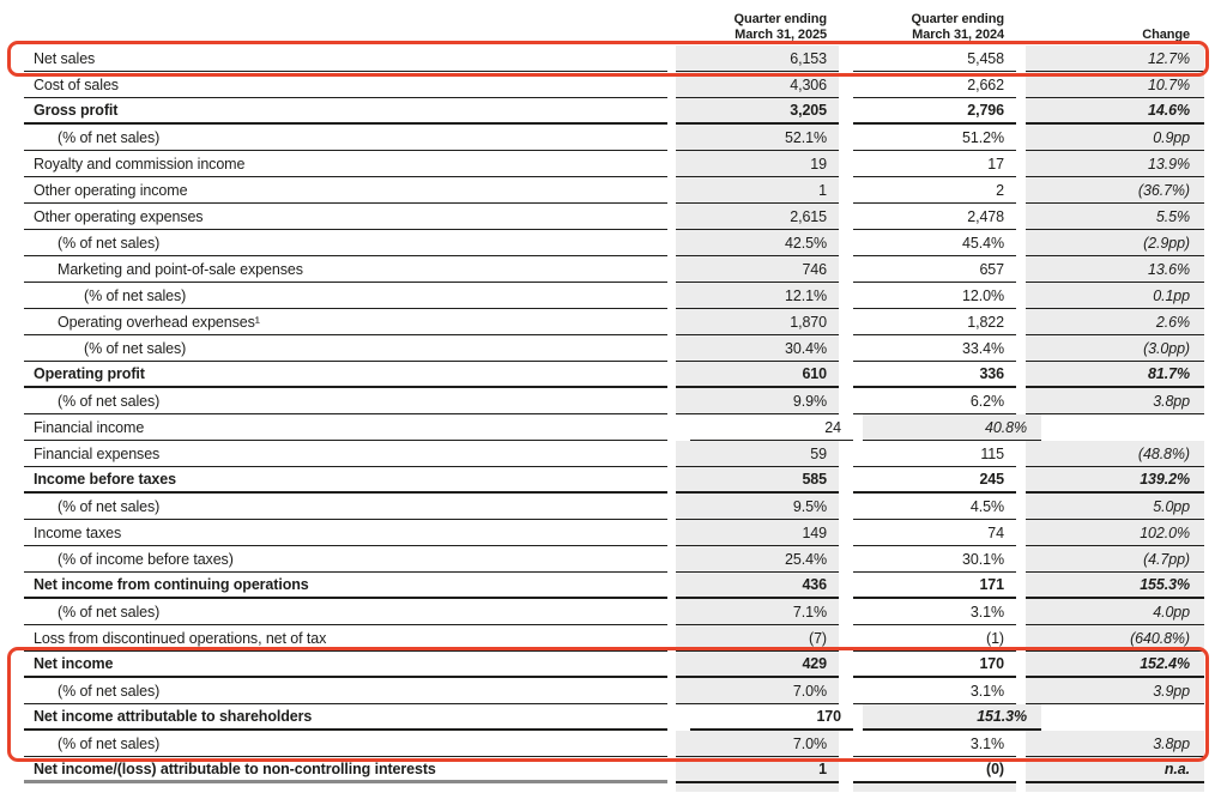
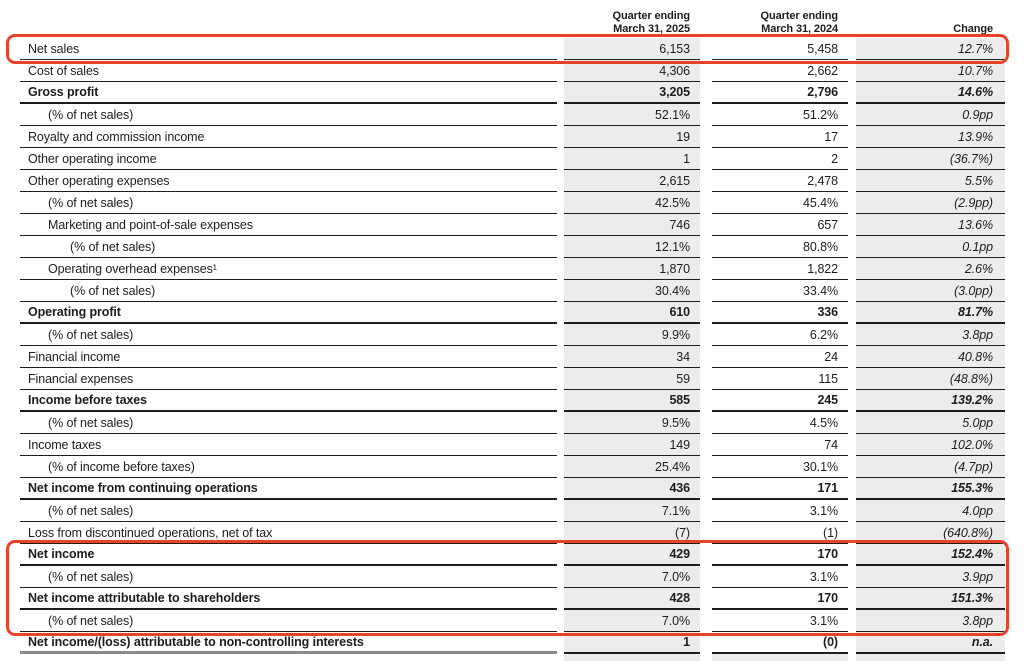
  Quarter ending
  March 31, 2025
  Quarter ending
  March 31, 2024
  Change
  Net sales
  6,153
  5,458
  12.7%
  Cost of sales
  4,306
  2,662
  10.7%
  Gross profit
  3,205
  2,796
  14.6%
  (% of net sales)
  52.1%
  51.2%
  0.9pp
  Royalty and commission income
  19
  17
  13.9%
  Other operating income
  1
  2
  (36.7%)
  Other operating expenses
  2,615
  2,478
  5.5%
  (% of net sales)
  42.5%
  45.4%
  (2.9pp)
  Marketing and point-of-sale expenses
  746
  657
  13.6%
  (% of net sales)
  12.1%
- 12.0%
+ 80.8%
  0.1pp
  Operating overhead expenses¹
  1,870
  1,822
  2.6%
  (% of net sales)
  30.4%
  33.4%
  (3.0pp)
  Operating profit
  610
  336
  81.7%
  (% of net sales)
  9.9%
  6.2%
  3.8pp
  Financial income
+ 34
  24
  40.8%
  Financial expenses
  59
  115
  (48.8%)
  Income before taxes
  585
  245
  139.2%
  (% of net sales)
  9.5%
  4.5%
  5.0pp
  Income taxes
  149
  74
  102.0%
  (% of income before taxes)
  25.4%
  30.1%
  (4.7pp)
  Net income from continuing operations
  436
  171
  155.3%
  (% of net sales)
  7.1%
  3.1%
  4.0pp
  Loss from discontinued operations, net of tax
  (7)
  (1)
  (640.8%)
  Net income
  429
  170
  152.4%
  (% of net sales)
  7.0%
  3.1%
  3.9pp
  Net income attributable to shareholders
+ 428
  170
  151.3%
  (% of net sales)
  7.0%
  3.1%
  3.8pp
  Net income/(loss) attributable to non-controlling interests
  1
  (0)
  n.a.
